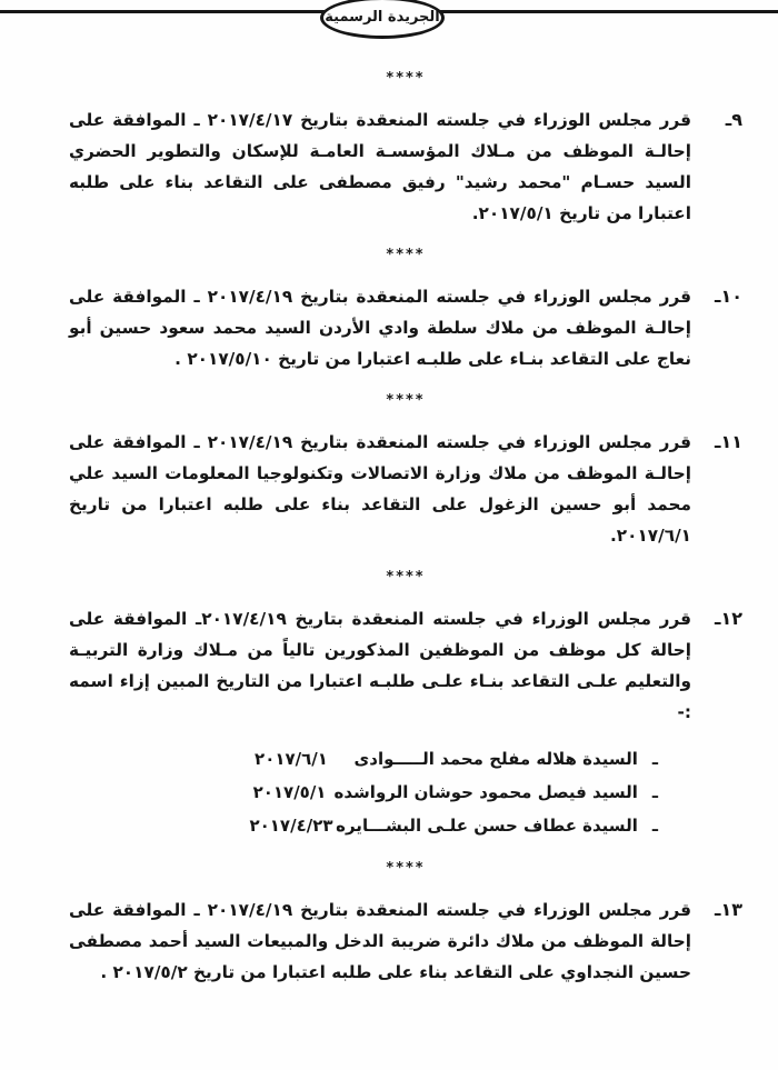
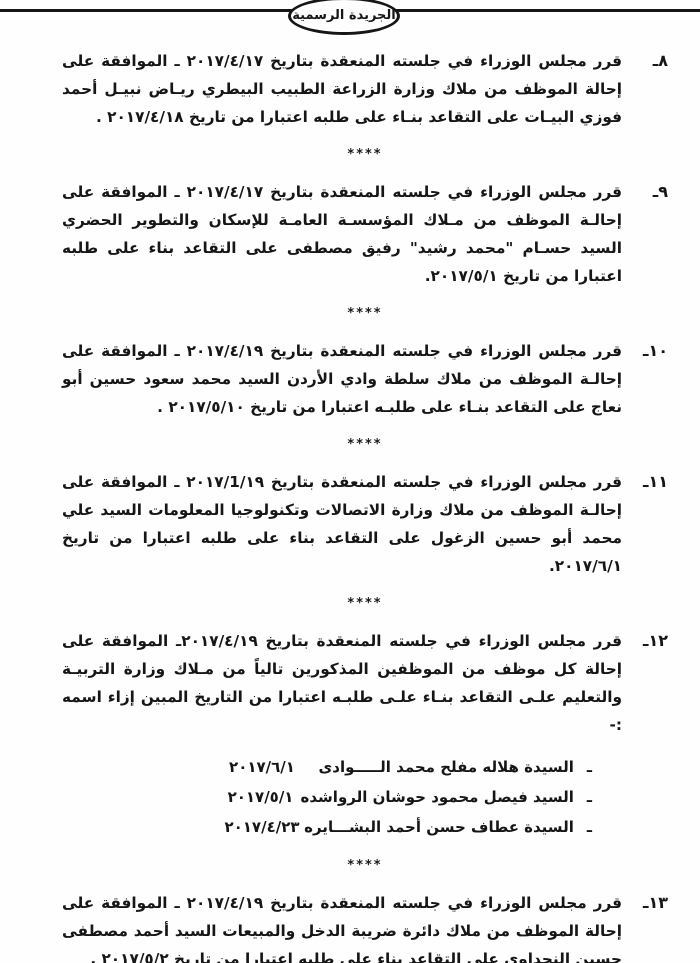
  الجريدة الرسمية
+ ٨ـ
+ قرر مجلس الوزراء في جلسته المنعقدة بتاريخ ٢٠١٧/٤/١٧ ـ الموافقة على إحالة الموظف من ملاك وزارة الزراعة الطبيب البيطري ريـاض نبيـل أحمد فوزي البيـات على التقاعد بنـاء على طلبه اعتبارا من تاريخ ٢٠١٧/٤/١٨ .
  ****
  ٩ـ
  قرر مجلس الوزراء في جلسته المنعقدة بتاريخ ٢٠١٧/٤/١٧ ـ الموافقة على إحالـة الموظف من مـلاك المؤسسـة العامـة للإسكان والتطوير الحضري السيد حسـام "محمد رشيد" رفيق مصطفى على التقاعد بناء على طلبه اعتبارا من تاريخ ٢٠١٧/٥/١.
  ****
  ١٠ـ
  قرر مجلس الوزراء في جلسته المنعقدة بتاريخ ٢٠١٧/٤/١٩ ـ الموافقة على إحالـة الموظف من ملاك سلطة وادي الأردن السيد محمد سعود حسين أبو نعاج على التقاعد بنـاء على طلبـه اعتبارا من تاريخ ٢٠١٧/٥/١٠ .
  ****
  ١١ـ
- قرر مجلس الوزراء في جلسته المنعقدة بتاريخ ٢٠١٧/٤/١٩ ـ الموافقة على إحالـة الموظف من ملاك وزارة الاتصالات وتكنولوجيا المعلومات السيد علي محمد أبو حسين الزغول على التقاعد بناء على طلبه اعتبارا من تاريخ ٢٠١٧/٦/١.
+ قرر مجلس الوزراء في جلسته المنعقدة بتاريخ ٢٠١٧/1/١٩ ـ الموافقة على إحالـة الموظف من ملاك وزارة الاتصالات وتكنولوجيا المعلومات السيد علي محمد أبو حسين الزغول على التقاعد بناء على طلبه اعتبارا من تاريخ ٢٠١٧/٦/١.
  ****
  ١٢ـ
  قرر مجلس الوزراء في جلسته المنعقدة بتاريخ ٢٠١٧/٤/١٩ـ الموافقة على إحالة كل موظف من الموظفين المذكورين تالياً من مـلاك وزارة التربيـة والتعليم علـى التقاعد بنـاء علـى طلبـه اعتبارا من التاريخ المبين إزاء اسمه :-
  ـ
  السيدة هلاله مفلح محمد الـــــوادى
  ٢٠١٧/٦/١
  ـ
  السيد فيصل محمود حوشان الرواشده
  ٢٠١٧/٥/١
  ـ
- السيدة عطاف حسن علـى البشـــايره
+ السيدة عطاف حسن أحمد البشـــايره
  ٢٠١٧/٤/٢٣
  ****
  ١٣ـ
  قرر مجلس الوزراء في جلسته المنعقدة بتاريخ ٢٠١٧/٤/١٩ ـ الموافقة على إحالة الموظف من ملاك دائرة ضريبة الدخل والمبيعات السيد أحمد مصطفى حسين النجداوي على التقاعد بناء على طلبه اعتبارا من تاريخ ٢٠١٧/٥/٢ .
